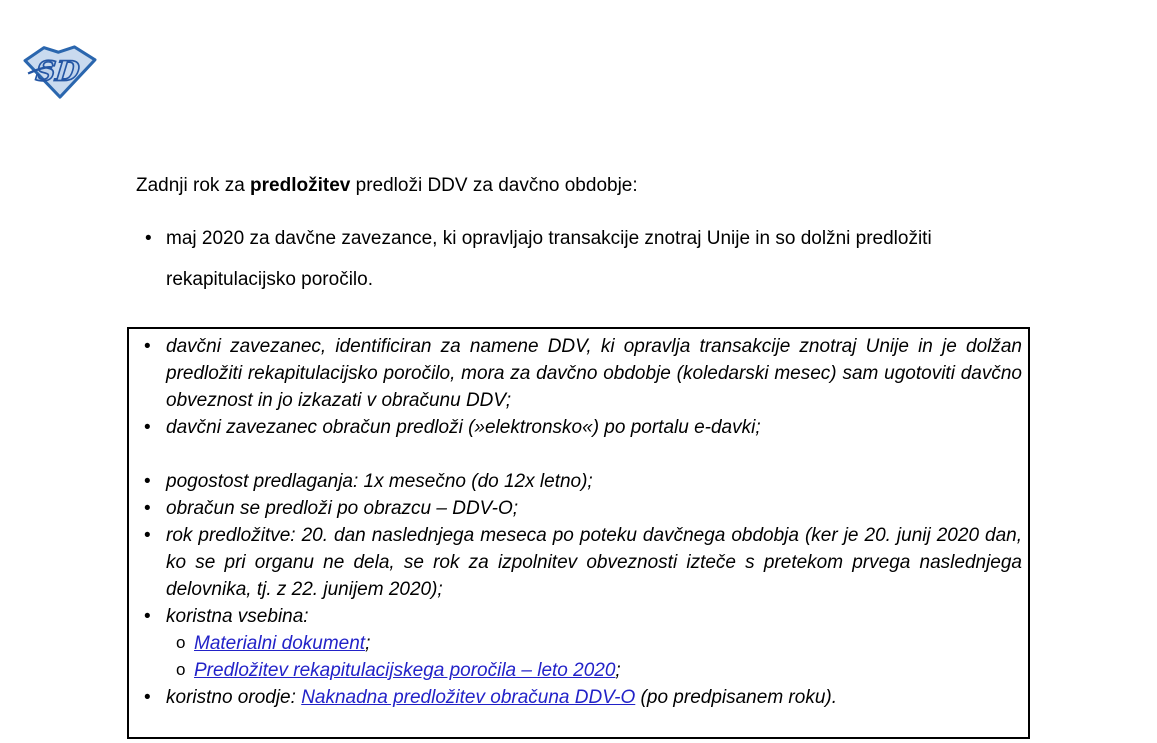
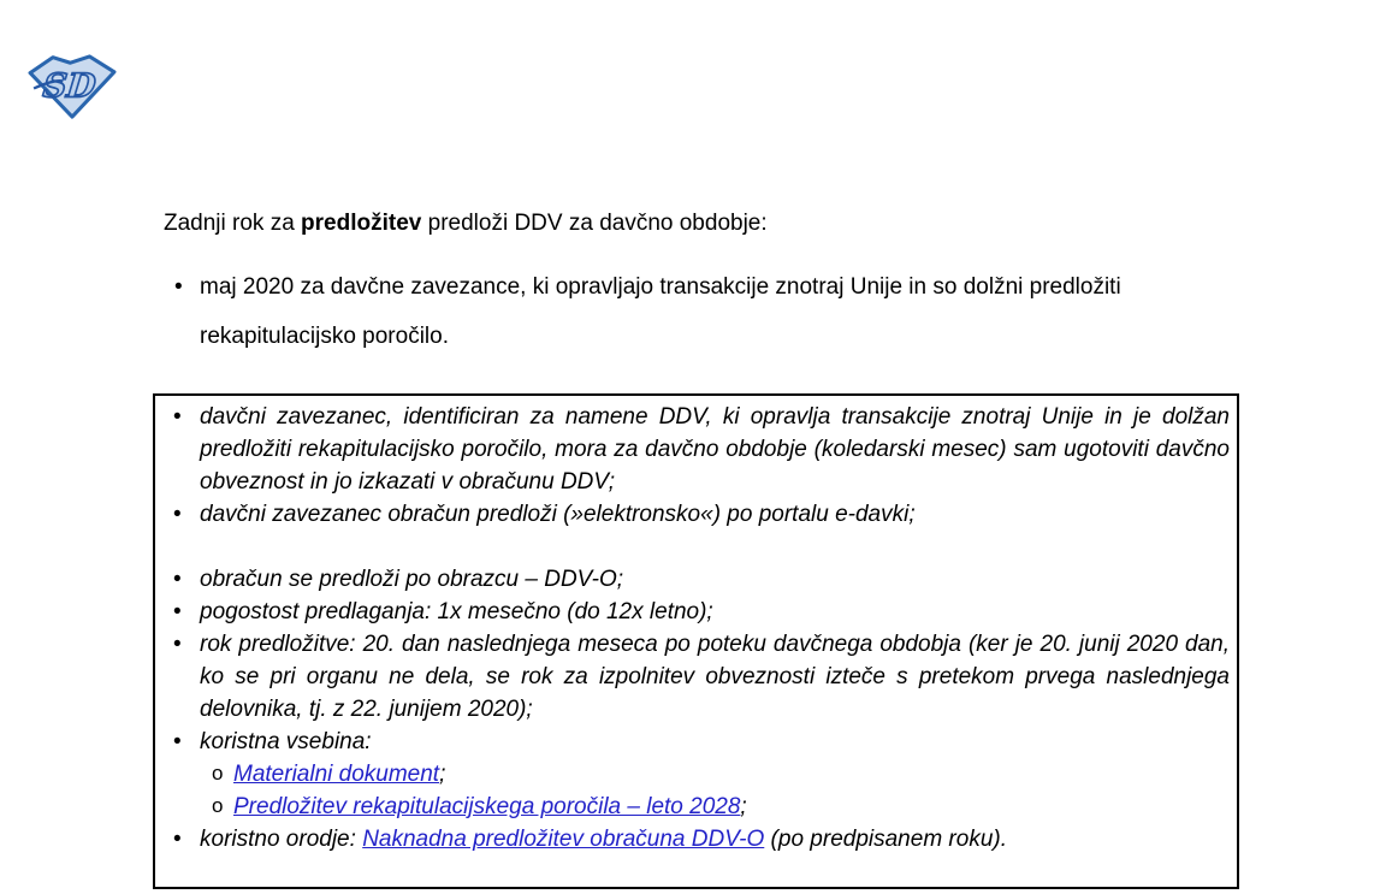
  Zadnji rok za predložitev predloži DDV za davčno obdobje:
  •
  maj 2020 za davčne zavezance, ki opravljajo transakcije znotraj Unije in so dolžni predložiti rekapitulacijsko poročilo.
  •
  davčni zavezanec, identificiran za namene DDV, ki opravlja transakcije znotraj Unije in je dolžan predložiti rekapitulacijsko poročilo, mora za davčno obdobje (koledarski mesec) sam ugotoviti davčno obveznost in jo izkazati v obračunu DDV;
  •
  davčni zavezanec obračun predloži (»elektronsko«) po portalu e-davki;
  •
- pogostost predlaganja: 1x mesečno (do 12x letno);
+ obračun se predloži po obrazcu – DDV-O;
  •
- obračun se predloži po obrazcu – DDV-O;
+ pogostost predlaganja: 1x mesečno (do 12x letno);
  •
  rok predložitve: 20. dan naslednjega meseca po poteku davčnega obdobja (ker je 20. junij 2020 dan, ko se pri organu ne dela, se rok za izpolnitev obveznosti izteče s pretekom prvega naslednjega delovnika, tj. z 22. junijem 2020);
  •
  koristna vsebina:
  o
  Materialni dokument;
  o
- Predložitev rekapitulacijskega poročila – leto 2020;
+ Predložitev rekapitulacijskega poročila – leto 2028;
  •
  koristno orodje: Naknadna predložitev obračuna DDV-O (po predpisanem roku).
